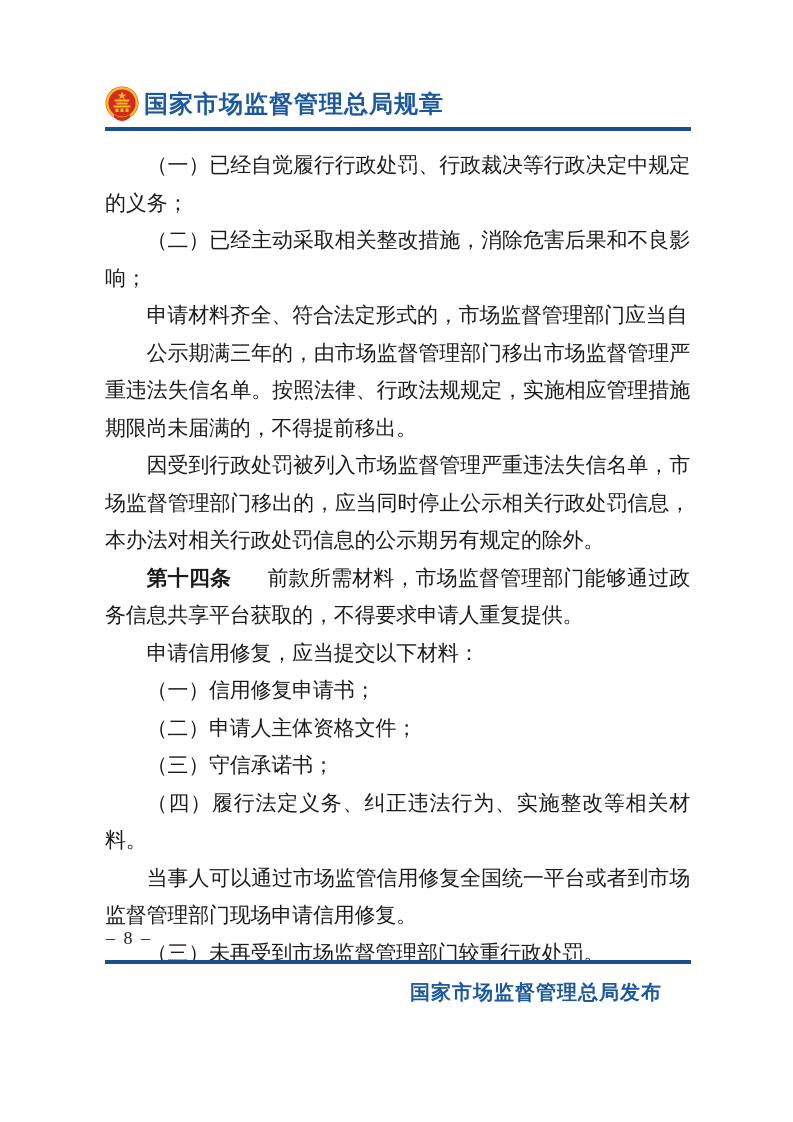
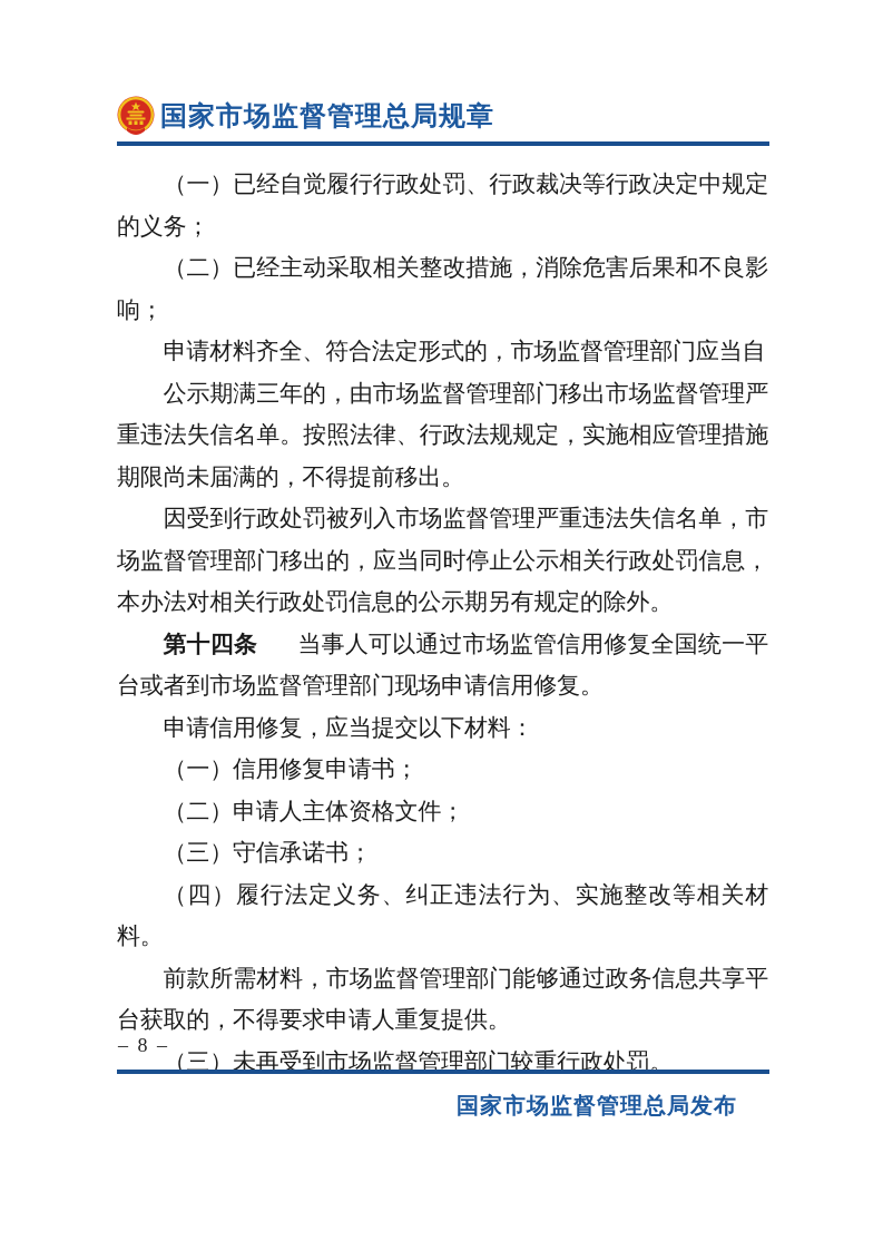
  国家市场监督管理总局规章
  （一）已经自觉履行行政处罚、行政裁决等行政决定中规定的义务；
  （二）已经主动采取相关整改措施，消除危害后果和不良影响；
  申请材料齐全、符合法定形式的，市场监督管理部门应当自
  公示期满三年的，由市场监督管理部门移出市场监督管理严重违法失信名单。按照法律、行政法规规定，实施相应管理措施期限尚未届满的，不得提前移出。
  因受到行政处罚被列入市场监督管理严重违法失信名单，市场监督管理部门移出的，应当同时停止公示相关行政处罚信息，本办法对相关行政处罚信息的公示期另有规定的除外。
- 第十四条 前款所需材料，市场监督管理部门能够通过政务信息共享平台获取的，不得要求申请人重复提供。
+ 第十四条 当事人可以通过市场监管信用修复全国统一平台或者到市场监督管理部门现场申请信用修复。
  申请信用修复，应当提交以下材料：
  （一）信用修复申请书；
  （二）申请人主体资格文件；
  （三）守信承诺书；
  （四）履行法定义务、纠正违法行为、实施整改等相关材料。
- 当事人可以通过市场监管信用修复全国统一平台或者到市场监督管理部门现场申请信用修复。
+ 前款所需材料，市场监督管理部门能够通过政务信息共享平台获取的，不得要求申请人重复提供。
  （三）未再受到市场监督管理部门较重行政处罚。
  – 8 –
  国家市场监督管理总局发布
